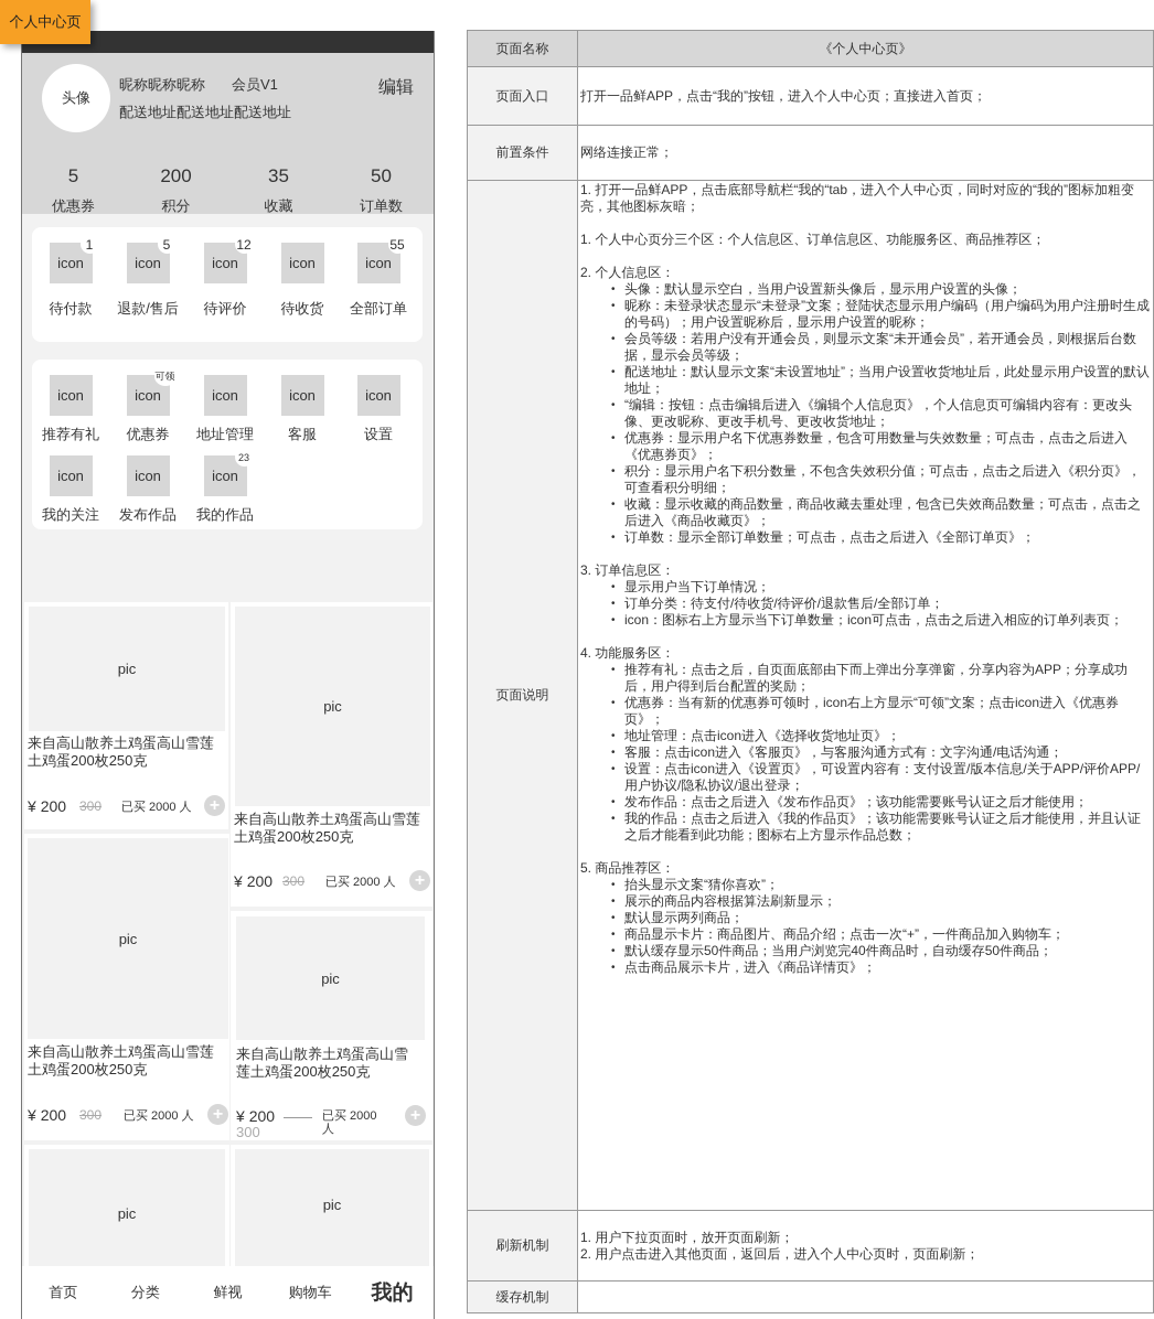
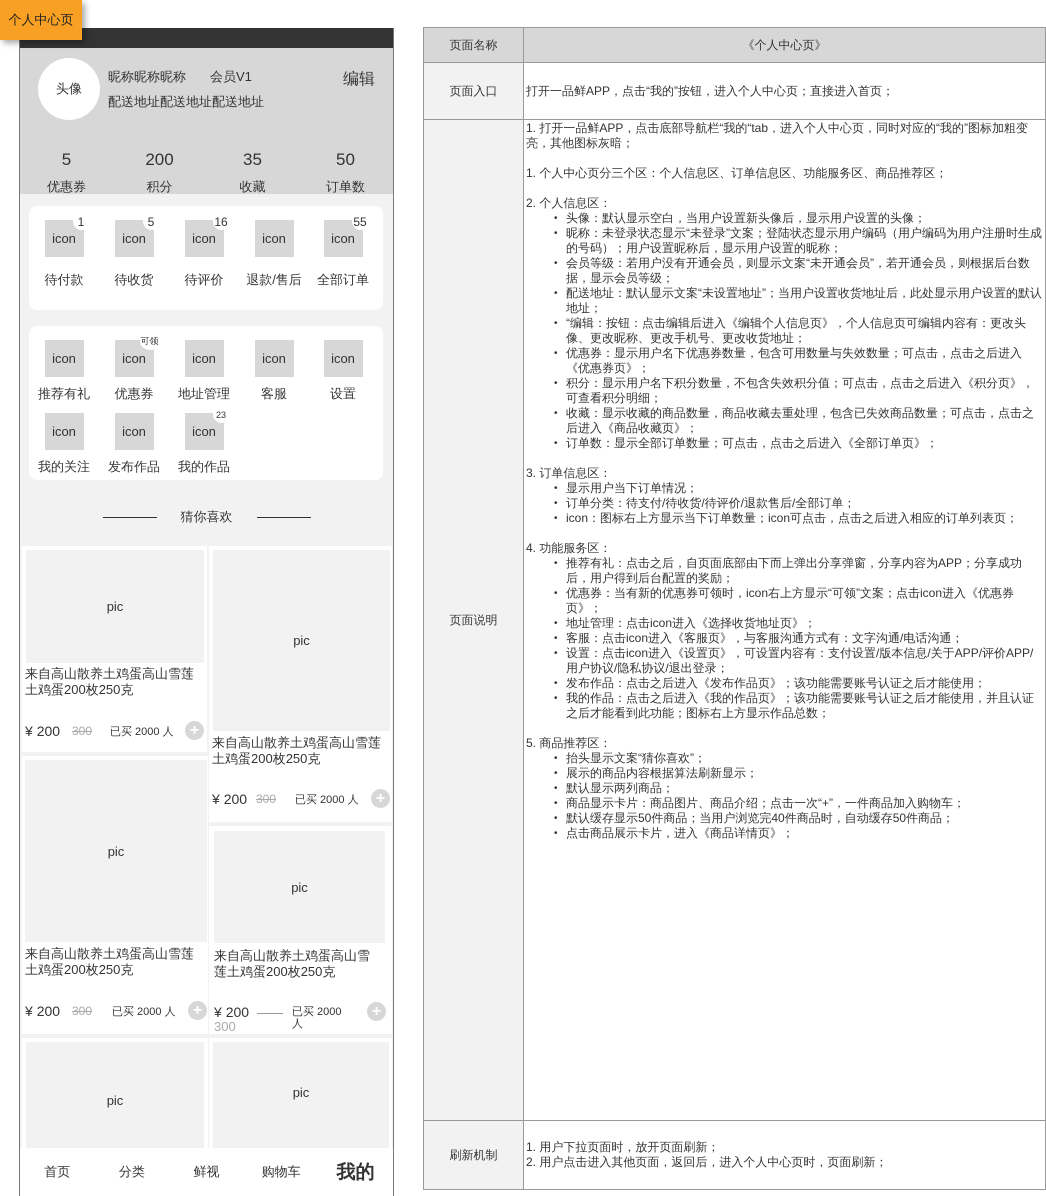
  个人中心页
  头像
  昵称昵称昵称
  会员V1
  配送地址配送地址配送地址
  编辑
  5
  优惠券
  200
  积分
  35
  收藏
  50
  订单数
  icon
  1
  待付款
  icon
  5
- 退款/售后
+ 待收货
  icon
- 12
+ 16
  待评价
  icon
- 待收货
+ 退款/售后
  icon
  55
  全部订单
  icon
  推荐有礼
  icon
  可领
  优惠券
  icon
  地址管理
  icon
  客服
  icon
  设置
  icon
  我的关注
  icon
  发布作品
  icon
  23
  我的作品
+ 猜你喜欢
  pic
  来自高山散养土鸡蛋高山雪莲土鸡蛋200枚250克
  ¥ 200
  300
  已买 2000 人
  +
  pic
  来自高山散养土鸡蛋高山雪莲土鸡蛋200枚250克
  ¥ 200
  300
  已买 2000 人
  +
  pic
  来自高山散养土鸡蛋高山雪莲土鸡蛋200枚250克
  ¥ 200
  300
  已买 2000 人
  +
  pic
  来自高山散养土鸡蛋高山雪
  莲土鸡蛋200枚250克
  ¥ 200
  300
  已买 2000
  人
  +
  pic
  pic
  首页
  分类
  鲜视
  购物车
  我的
  页面名称	《个人中心页》
  页面入口	打开一品鲜APP，点击“我的”按钮，进入个人中心页；直接进入首页；
- 前置条件	网络连接正常；
  页面说明	1. 打开一品鲜APP，点击底部导航栏“我的“tab，进入个人中心页，同时对应的“我的”图标加粗变亮，其他图标灰暗； 1. 个人中心页分三个区：个人信息区、订单信息区、功能服务区、商品推荐区； 2. 个人信息区： 头像：默认显示空白，当用户设置新头像后，显示用户设置的头像； 昵称：未登录状态显示“未登录”文案；登陆状态显示用户编码（用户编码为用户注册时生成的号码）；用户设置昵称后，显示用户设置的昵称； 会员等级：若用户没有开通会员，则显示文案“未开通会员”，若开通会员，则根据后台数据，显示会员等级； 配送地址：默认显示文案“未设置地址”；当用户设置收货地址后，此处显示用户设置的默认地址； “编辑：按钮：点击编辑后进入《编辑个人信息页》，个人信息页可编辑内容有：更改头像、更改昵称、更改手机号、更改收货地址； 优惠券：显示用户名下优惠券数量，包含可用数量与失效数量；可点击，点击之后进入《优惠券页》； 积分：显示用户名下积分数量，不包含失效积分值；可点击，点击之后进入《积分页》，可查看积分明细； 收藏：显示收藏的商品数量，商品收藏去重处理，包含已失效商品数量；可点击，点击之后进入《商品收藏页》； 订单数：显示全部订单数量；可点击，点击之后进入《全部订单页》； 3. 订单信息区： 显示用户当下订单情况； 订单分类：待支付/待收货/待评价/退款售后/全部订单； icon：图标右上方显示当下订单数量；icon可点击，点击之后进入相应的订单列表页； 4. 功能服务区： 推荐有礼：点击之后，自页面底部由下而上弹出分享弹窗，分享内容为APP；分享成功后，用户得到后台配置的奖励； 优惠券：当有新的优惠券可领时，icon右上方显示“可领”文案；点击icon进入《优惠券页》； 地址管理：点击icon进入《选择收货地址页》； 客服：点击icon进入《客服页》，与客服沟通方式有：文字沟通/电话沟通； 设置：点击icon进入《设置页》，可设置内容有：支付设置/版本信息/关于APP/评价APP/用户协议/隐私协议/退出登录； 发布作品：点击之后进入《发布作品页》；该功能需要账号认证之后才能使用； 我的作品：点击之后进入《我的作品页》；该功能需要账号认证之后才能使用，并且认证之后才能看到此功能；图标右上方显示作品总数； 5. 商品推荐区： 抬头显示文案“猜你喜欢”； 展示的商品内容根据算法刷新显示； 默认显示两列商品； 商品显示卡片：商品图片、商品介绍；点击一次“+”，一件商品加入购物车； 默认缓存显示50件商品；当用户浏览完40件商品时，自动缓存50件商品； 点击商品展示卡片，进入《商品详情页》；
  刷新机制	1. 用户下拉页面时，放开页面刷新； 2. 用户点击进入其他页面，返回后，进入个人中心页时，页面刷新；
- 缓存机制
